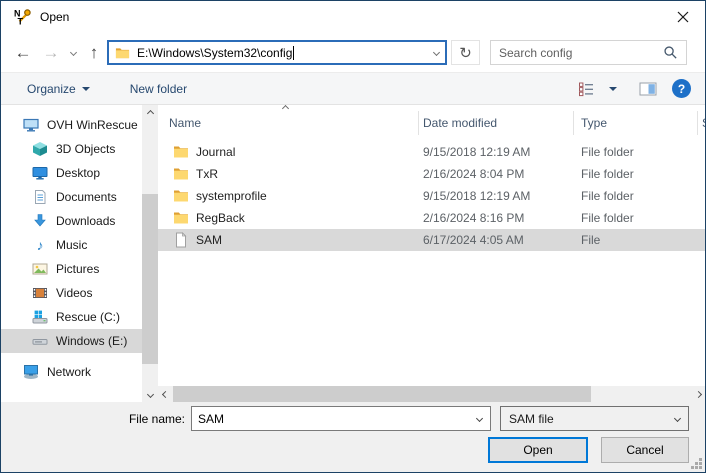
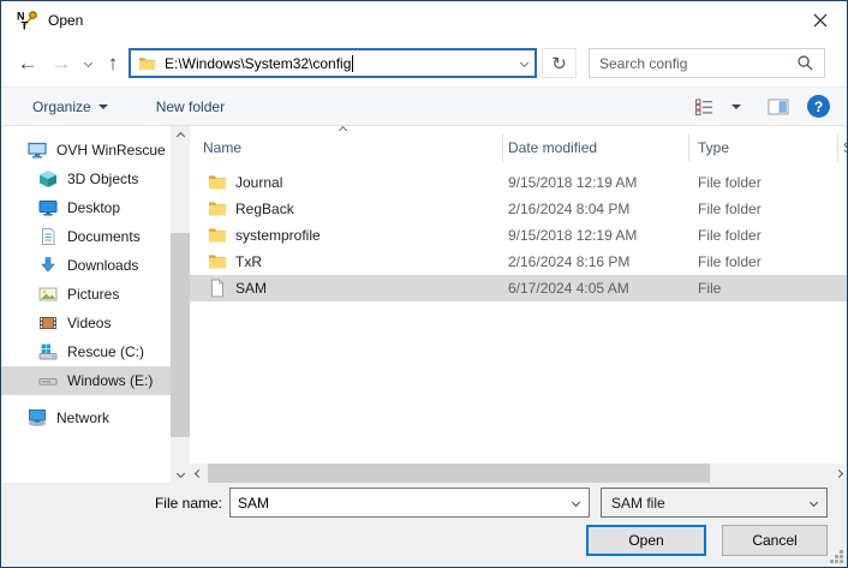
  N
  T
  Open
  ←
  →
  ↑
  E:\Windows\System32\config
  ↻
  Search config
  Organize
  New folder
  ?
  OVH WinRescue
  3D Objects
  Desktop
  Documents
  Downloads
- ♪
- Music
  Pictures
  Videos
  Rescue (C:)
  Windows (E:)
  Network
  Name
  Date modified
  Type
  Journal
  9/15/2018 12:19 AM
  File folder
- TxR
+ RegBack
  2/16/2024 8:04 PM
  File folder
  systemprofile
  9/15/2018 12:19 AM
  File folder
- RegBack
+ TxR
  2/16/2024 8:16 PM
  File folder
  SAM
  6/17/2024 4:05 AM
  File
  File name:
  SAM
  SAM file
  Open
  Cancel
